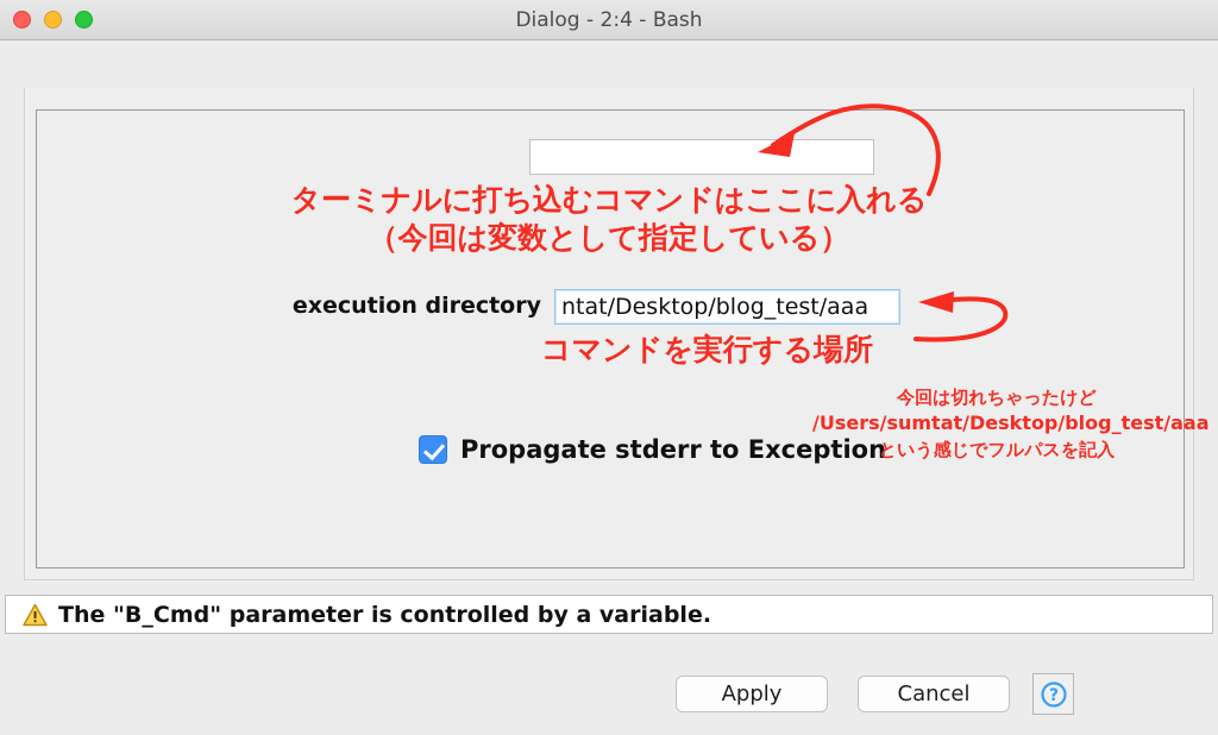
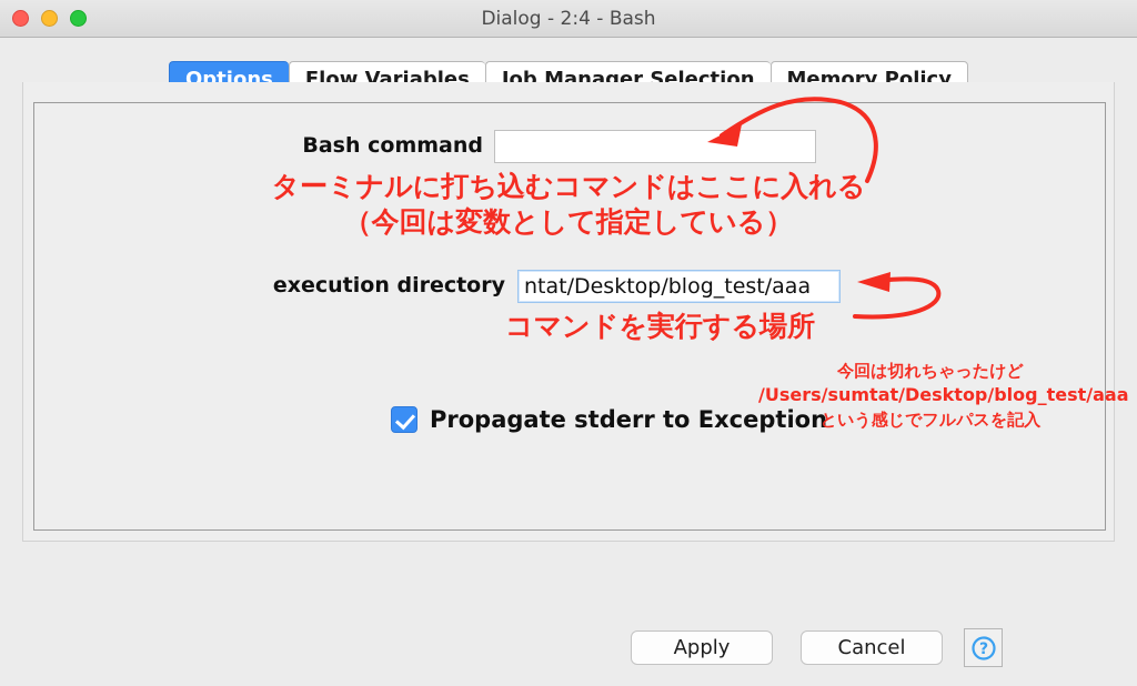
  Dialog - 2:4 - Bash
+ Options
+ Flow Variables
+ Job Manager Selection
+ Memory Policy
+ Bash command
  execution directory
  ntat/Desktop/blog_test/aaa
  Propagate stderr to Exception
  ターミナルに打ち込むコマンドはここに入れる
  （今回は変数として指定している）
  コマンドを実行する場所
  今回は切れちゃったけど
  /Users/sumtat/Desktop/blog_test/a
  という感じでフルパスを記入
- The "B_Cmd" parameter is controlled by a variable.
  Apply
  Cancel
  ?
